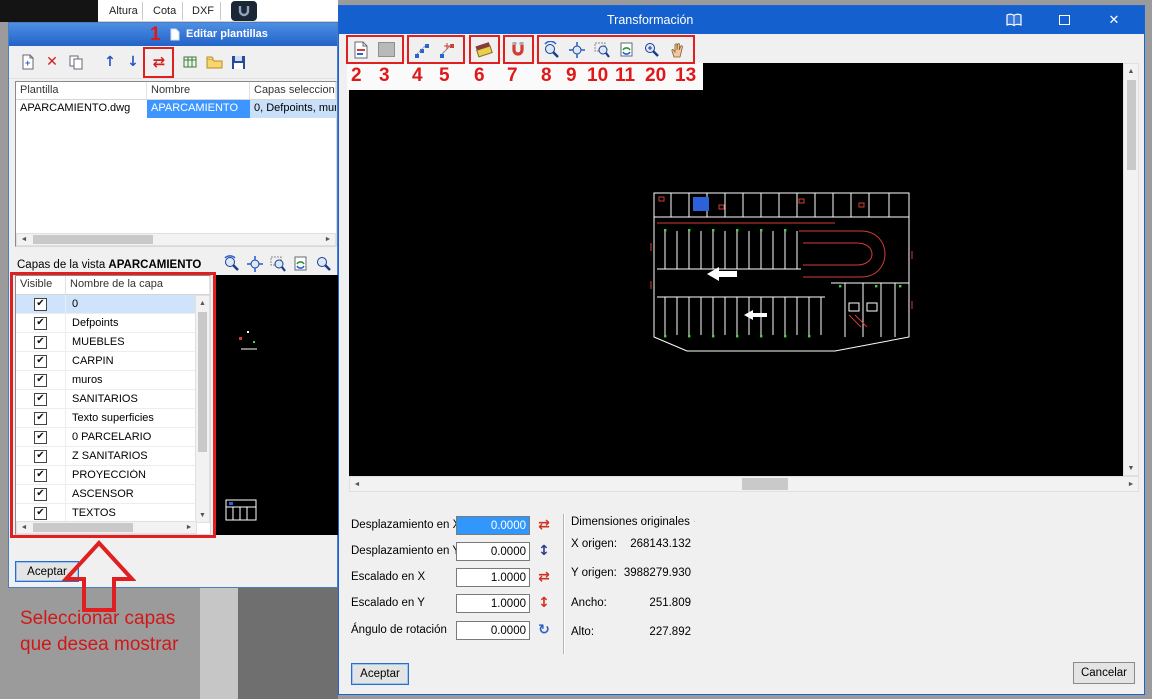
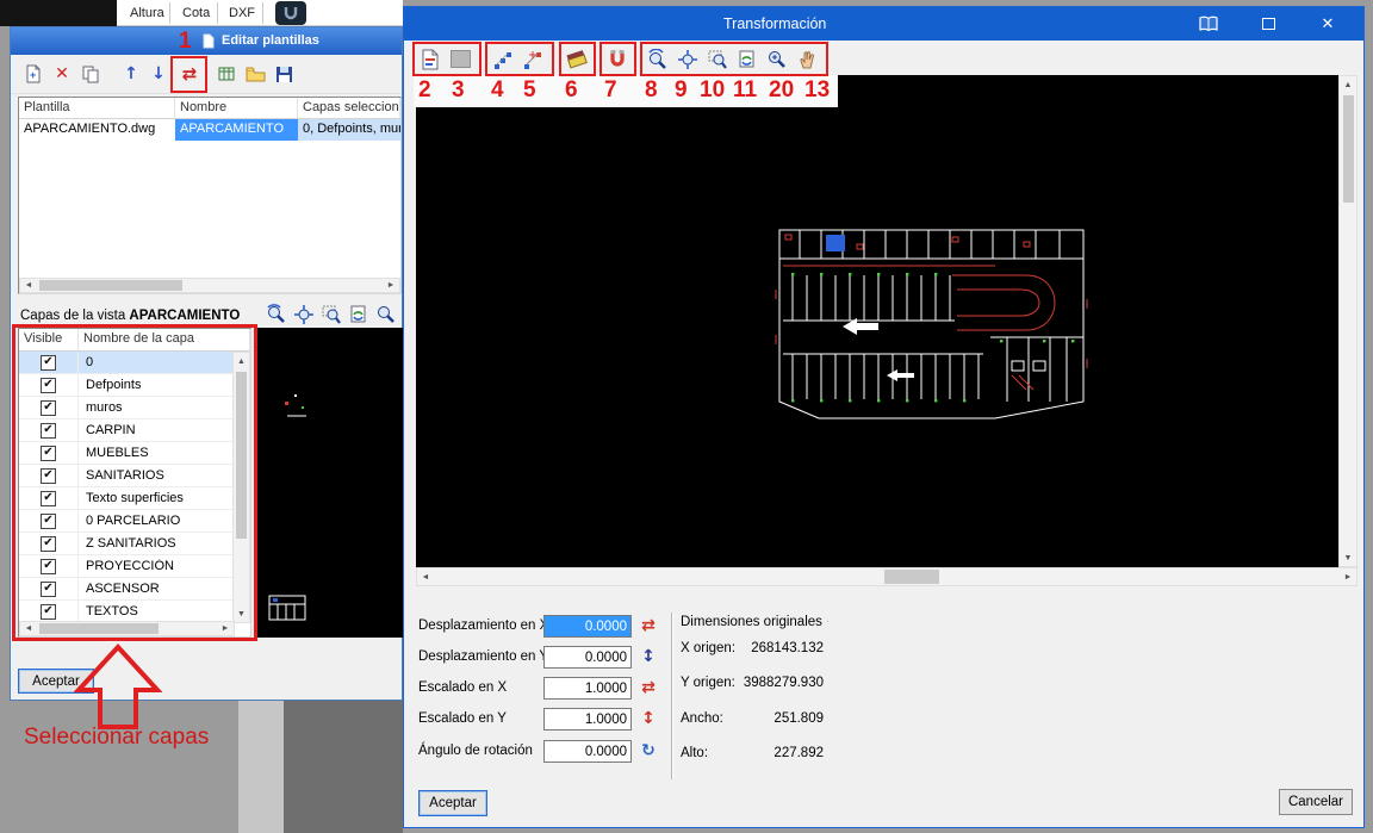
  Altura
  Cota
  DXF
  Editar plantillas
  +
  ✕
  ↑
  ↓
  ⇄
  Plantilla
  Nombre
  Capas seleccion
  APARCAMIENTO.dwg
  APARCAMIENTO
  0, Defpoints, mur
  Capas de la vista APARCAMIENTO
  Visible
  Nombre de la capa
  ✔
  0
  ✔
  Defpoints
  ✔
- MUEBLES
+ muros
  ✔
  CARPIN
  ✔
- muros
+ MUEBLES
  ✔
  SANITARIOS
  ✔
  Texto superficies
  ✔
  0 PARCELARIO
  ✔
  Z SANITARIOS
  ✔
  PROYECCIÓN
  ✔
  ASCENSOR
  ✔
  TEXTOS
  Aceptar
  1
  Transformación
  ✕
  2
  3
  4
  5
  6
  7
  8
  9
  10
  11
  20
  13
  Desplazamiento en
  0.0000
  ⇄
  Desplazamiento en
  0.0000
  ↕
  Escalado en X
  1.0000
  ⇄
  Escalado en Y
  1.0000
  ↕
  Ángulo de rotación
  0.0000
  ↻
  Dimensiones originales
  X origen:
  268143.132
  Y origen:
  3988279.930
  Ancho:
  251.809
  Alto:
  227.892
  Aceptar
  Cancelar
  Seleccionar capas
- que desea mostrar
